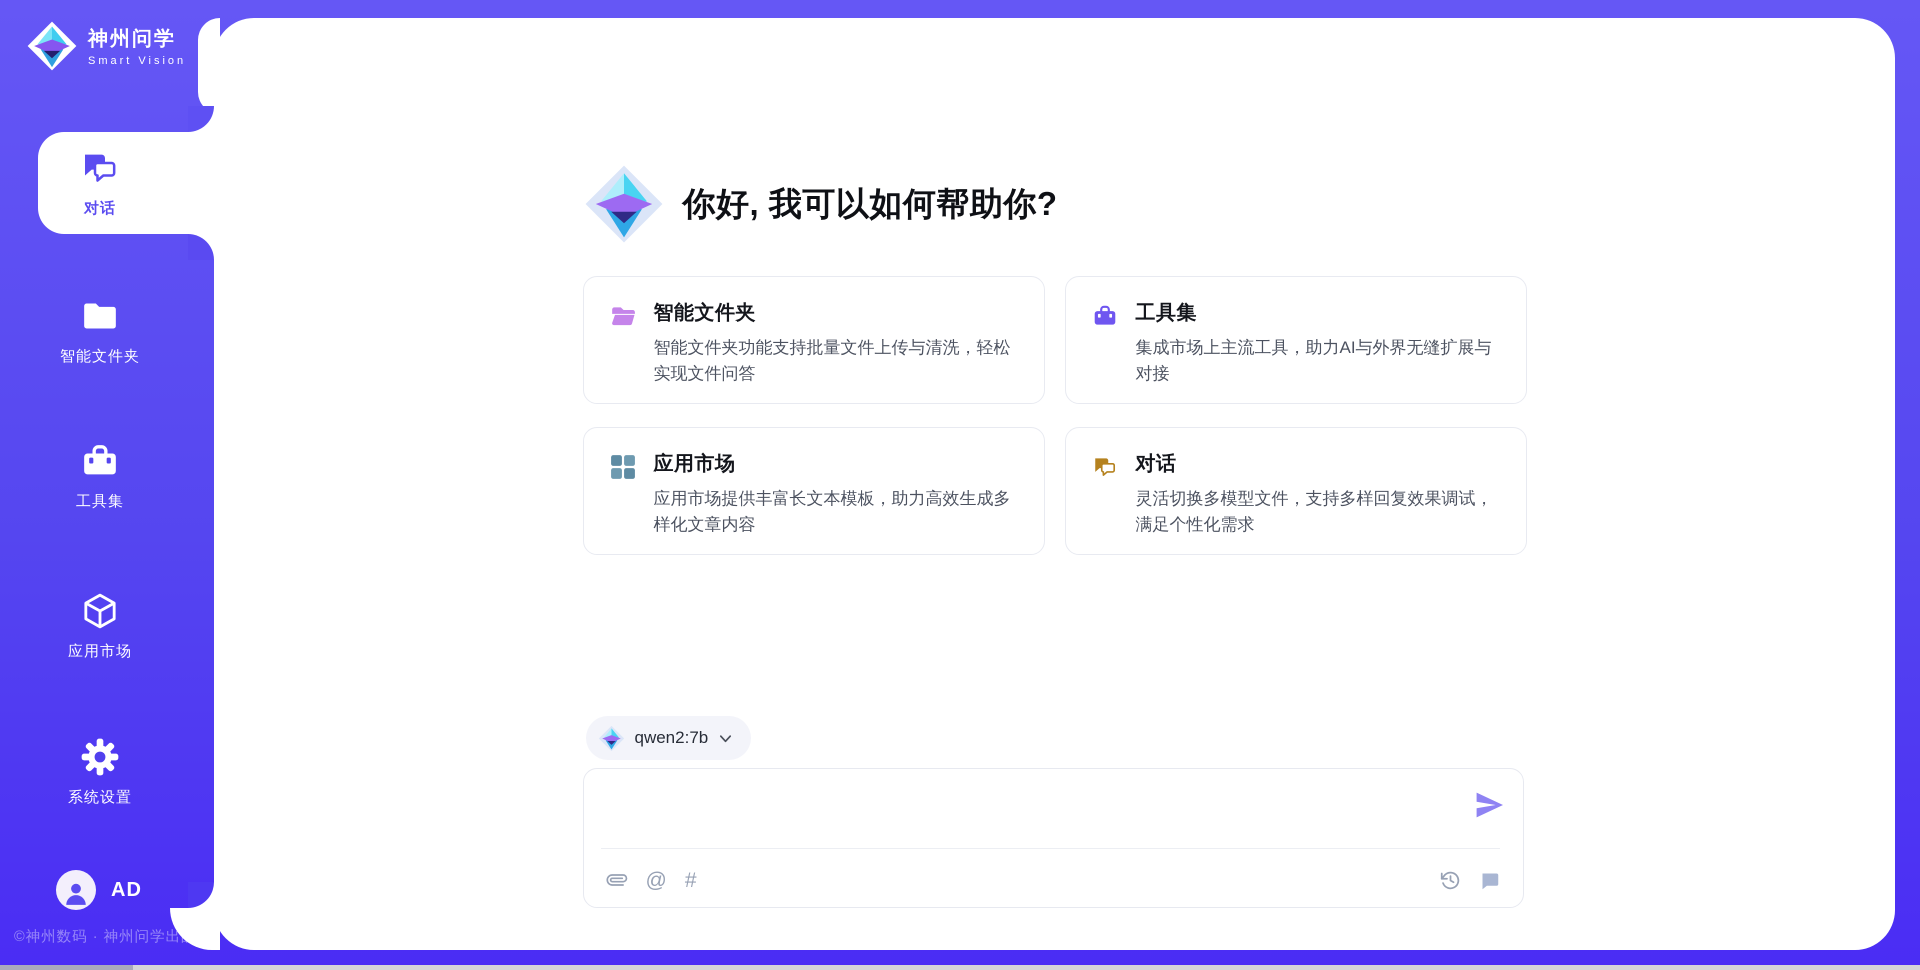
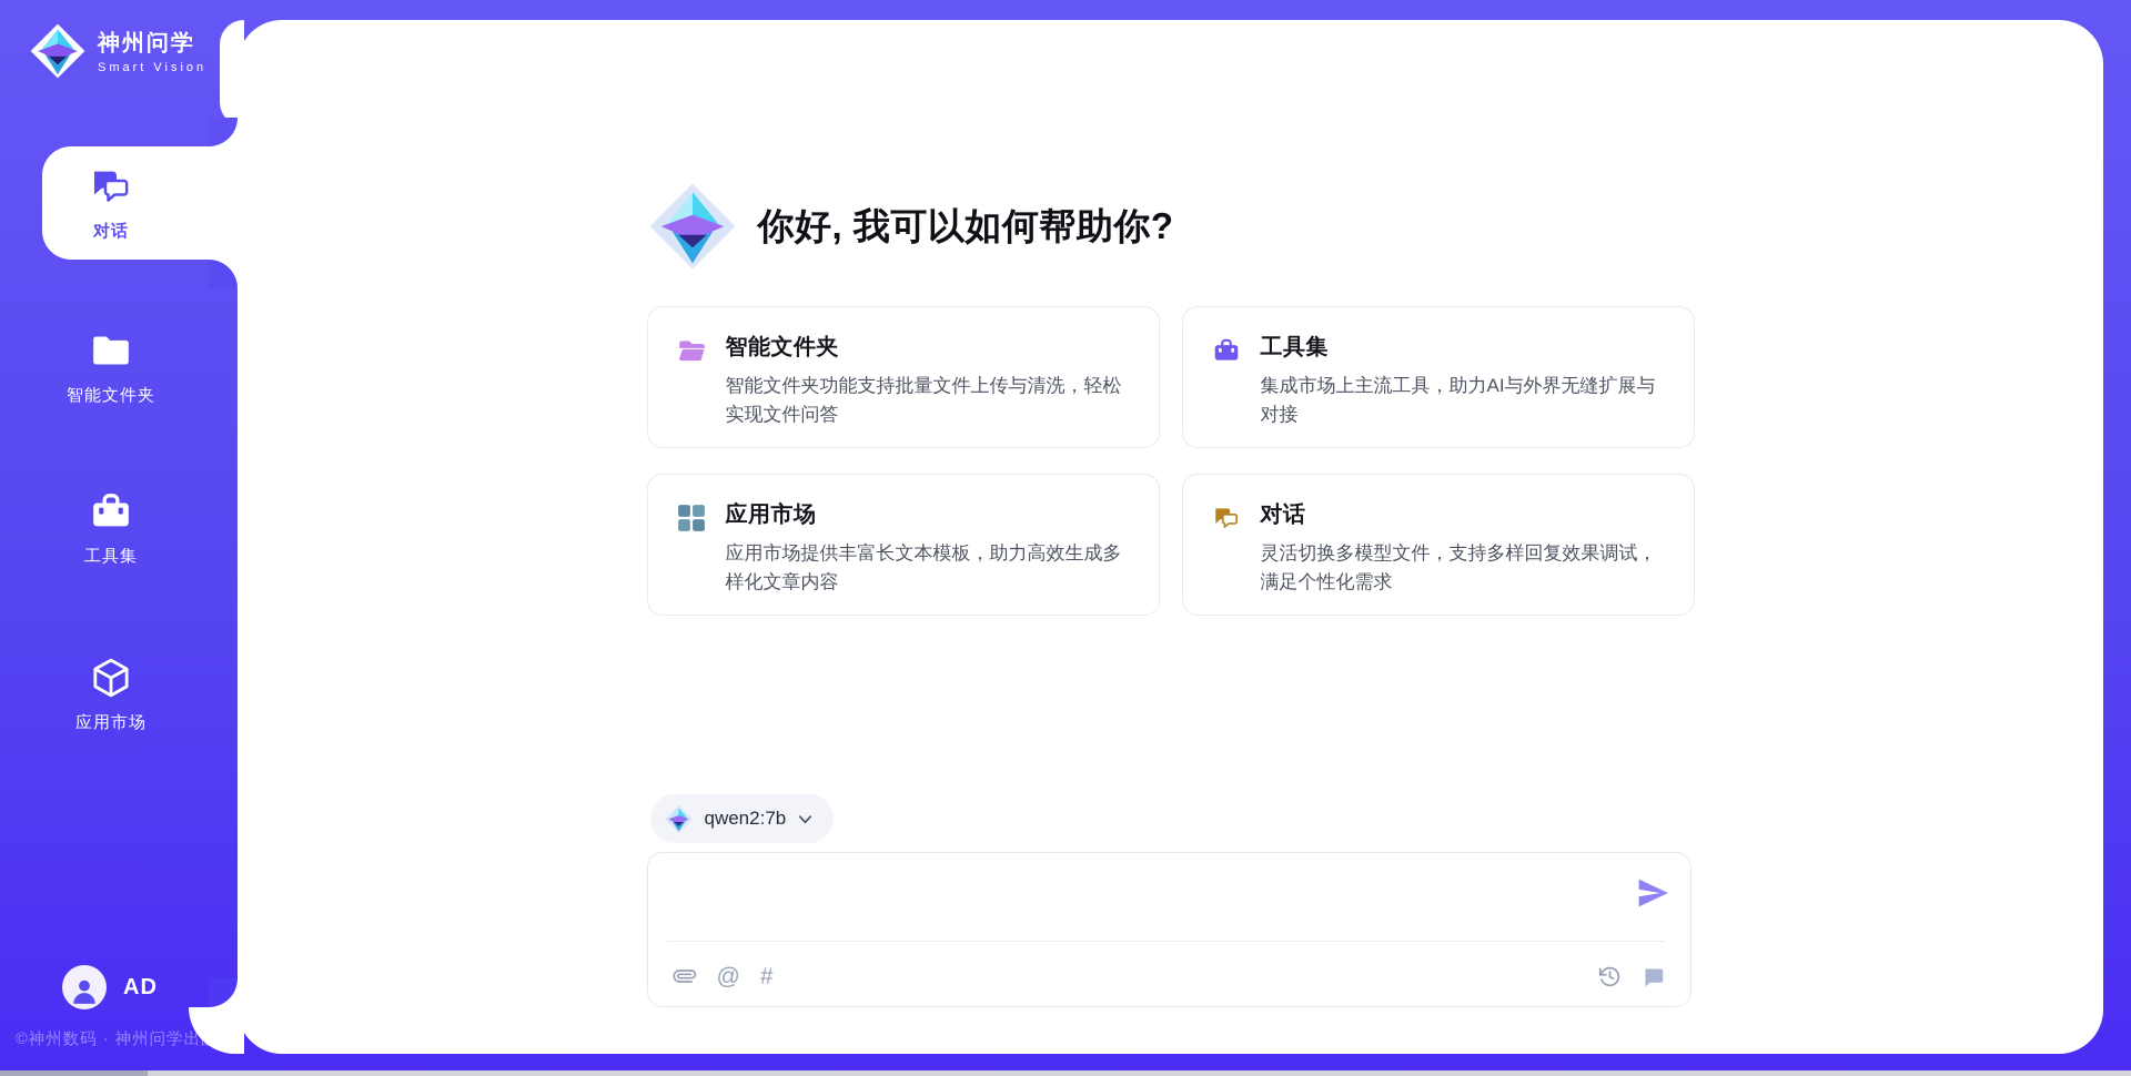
  神州问学
  Smart Vision
  对话
  智能文件夹
  工具集
  应用市场
- 系统设置
  AD
  ©神州数码 · 神州问学出品
  你好, 我可以如何帮助你?
  智能文件夹
  智能文件夹功能支持批量文件上传与清洗，轻松实现文件问答
  工具集
  集成市场上主流工具，助力AI与外界无缝扩展与对接
  应用市场
  应用市场提供丰富长文本模板，助力高效生成多样化文章内容
  对话
  灵活切换多模型文件，支持多样回复效果调试，满足个性化需求
  qwen2:7b
  @
  #
